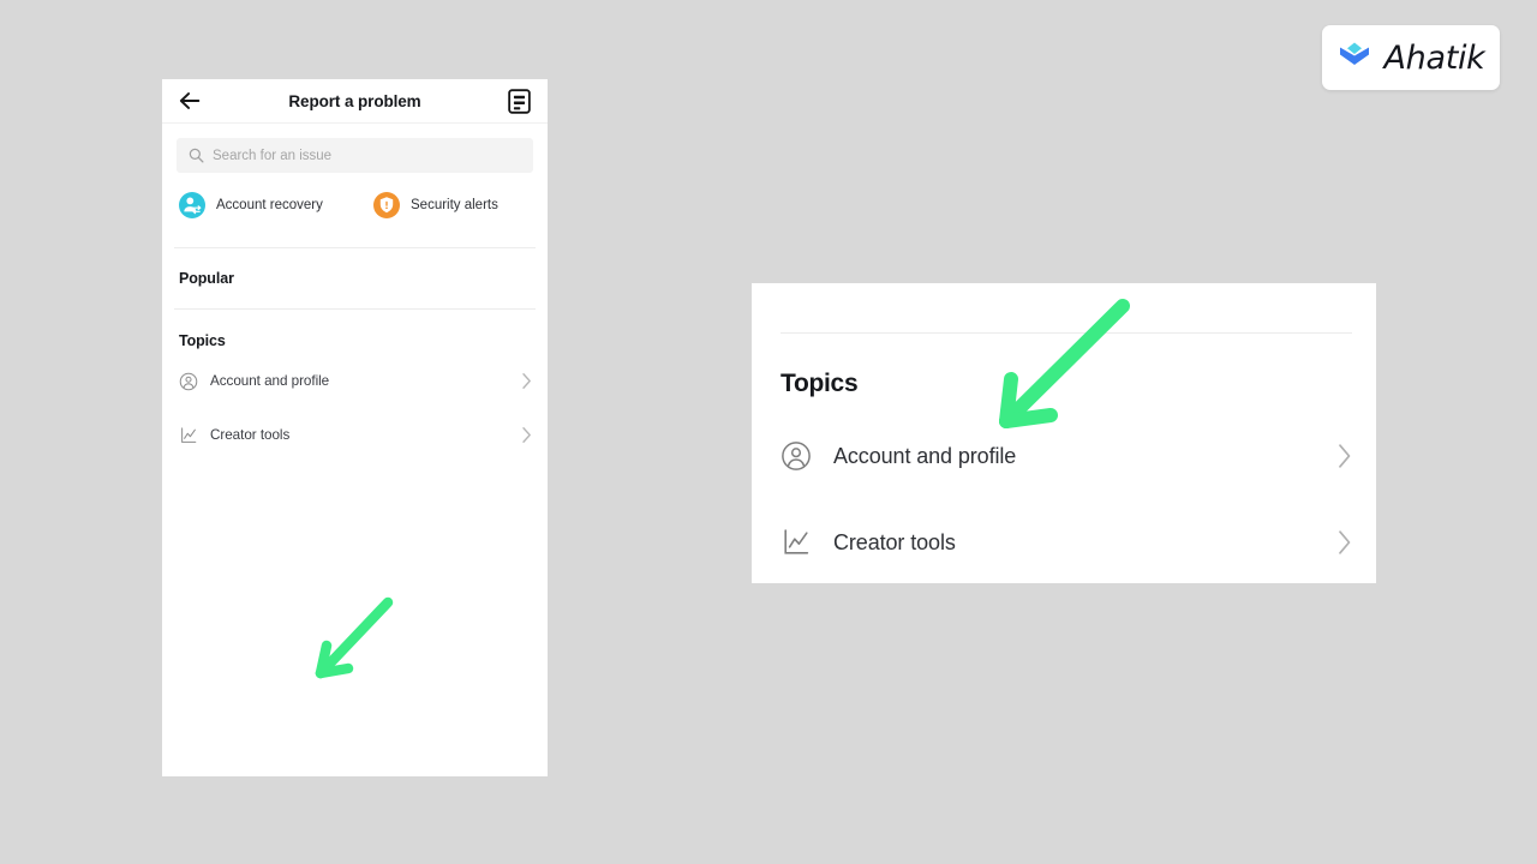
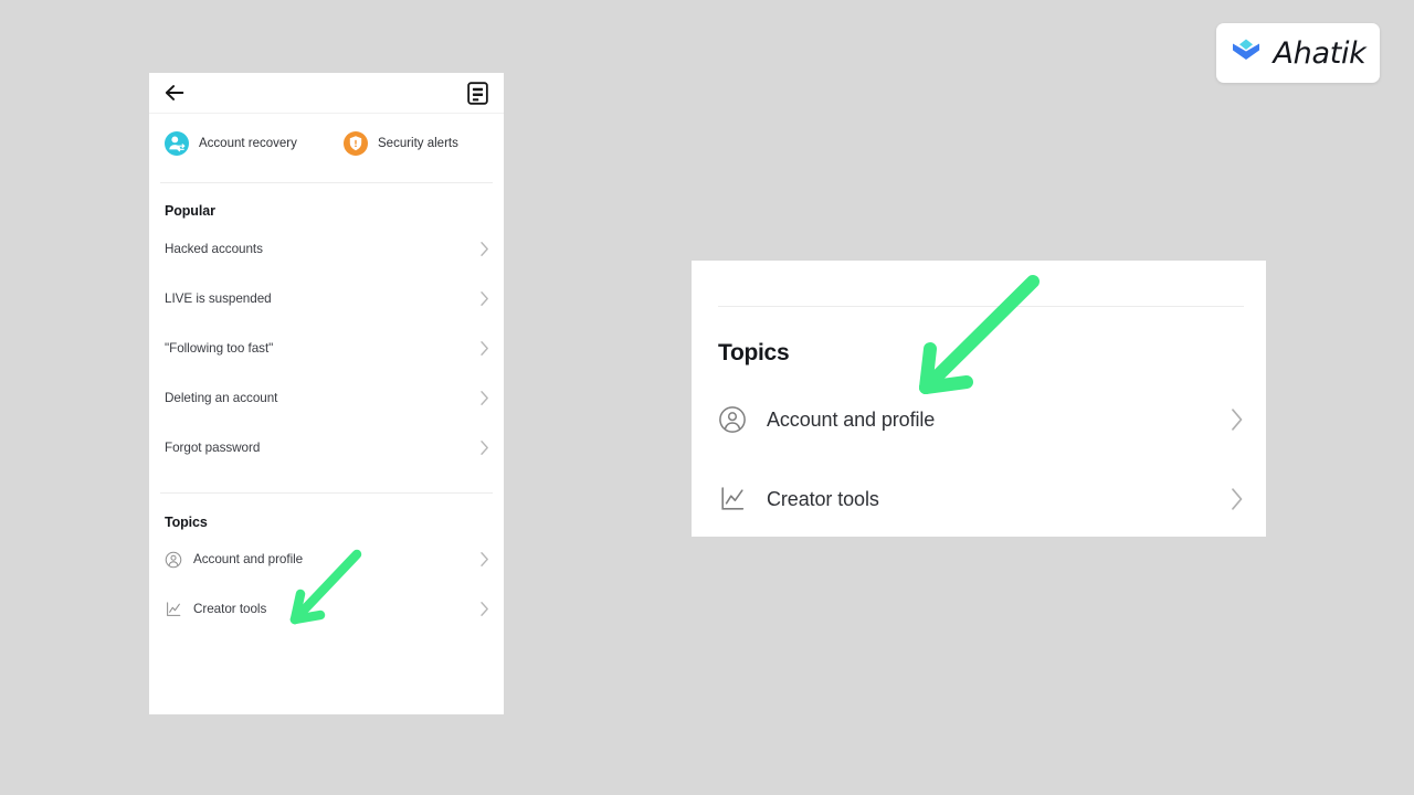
  Ahatik
- Report a problem
- Search for an issue
  Account recovery
  Security alerts
  Popular
+ Hacked accounts
+ LIVE is suspended
+ "Following too fast"
+ Deleting an account
+ Forgot password
  Topics
  Account and profile
  Creator tools
  Topics
  Account and profile
  Creator tools
